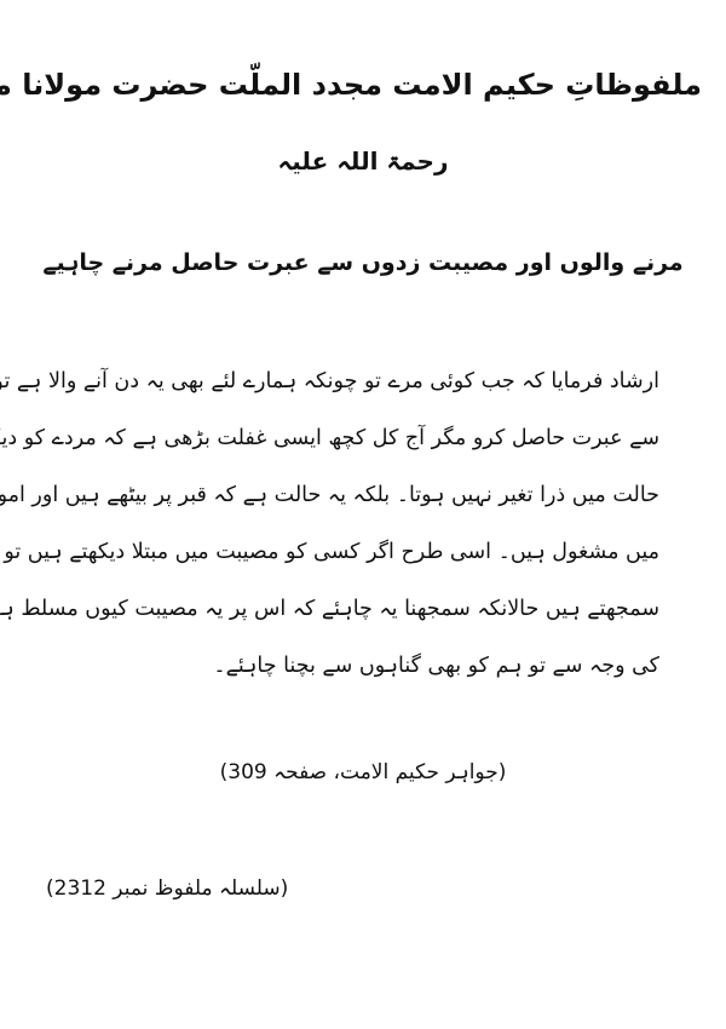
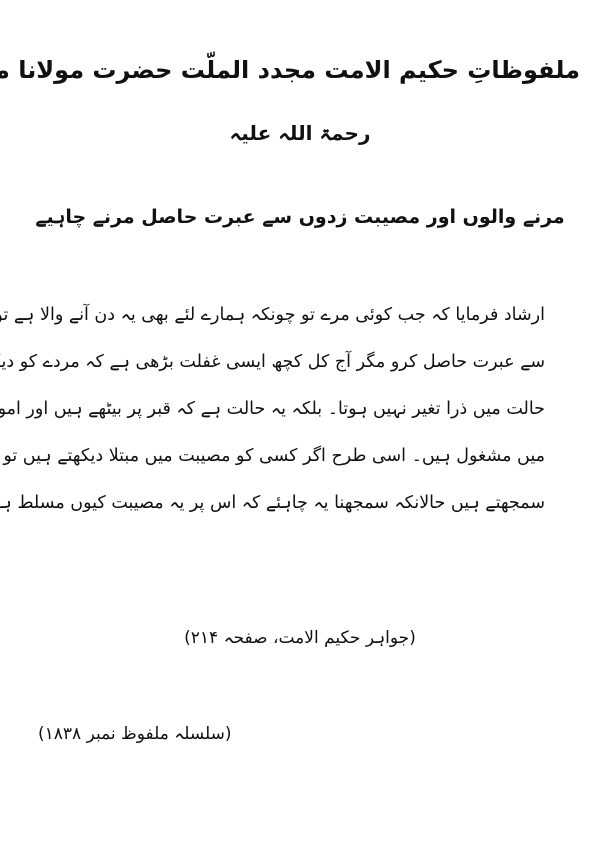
  ملفوظاتِ حکیم الامت مجدد الملّت حضرت مولانا م
  رحمۃ اللہ علیہ
  مرنے والوں اور مصیبت زدوں سے عبرت حاصل مرنے چاہیے
  ارشاد فرمایا کہ جب کوئی مرے تو چونکہ ہمارے لئے بھی یہ دن آنے والا ہے ت
  سے عبرت حاصل کرو مگر آج کل کچھ ایسی غفلت بڑھی ہے کہ مردے کو دی
  حالت میں ذرا تغیر نہیں ہوتا۔ بلکہ یہ حالت ہے کہ قبر پر بیٹھے ہیں اور امو
  میں مشغول ہیں۔ اسی طرح اگر کسی کو مصیبت میں مبتلا دیکھتے ہیں تو
  سمجھتے ہیں حالانکہ سمجھنا یہ چاہئے کہ اس پر یہ مصیبت کیوں مسلط ہ
- کی وجہ سے تو ہم کو بھی گناہوں سے بچنا چاہئے۔
- (جواہر حکیم الامت، صفحہ 309)
+ (جواہر حکیم الامت، صفحہ ۲۱۴)
- (سلسلہ ملفوظ نمبر 2312)
+ (سلسلہ ملفوظ نمبر ۱۸۳۸)
